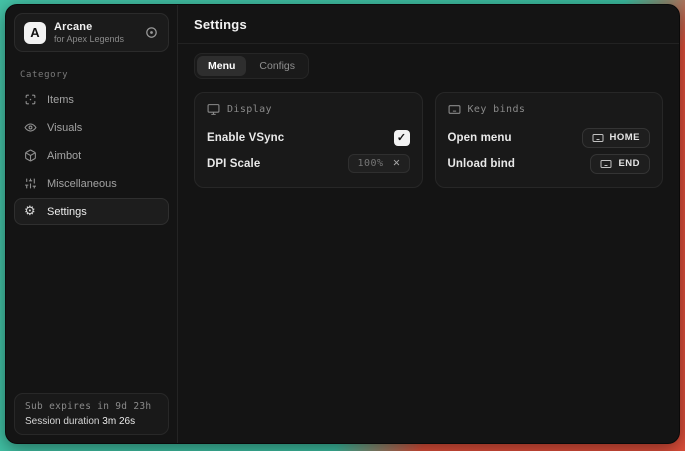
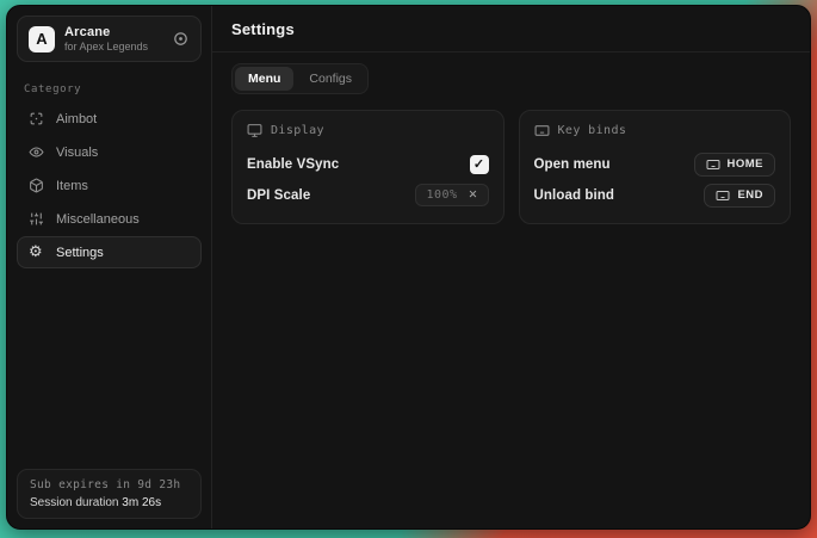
  A
  Arcane
  for Apex Legends
  Category
- Items
+ Aimbot
  Visuals
- Aimbot
+ Items
  Miscellaneous
  ⚙
  Settings
  Sub expires in 9d 23h
  Session duration 3m 26s
  Settings
  Menu
  Configs
  Display
  Enable VSync
  ✓
  DPI Scale
  100%
  ✕
  Key binds
  Open menu
  HOME
  Unload bind
  END
